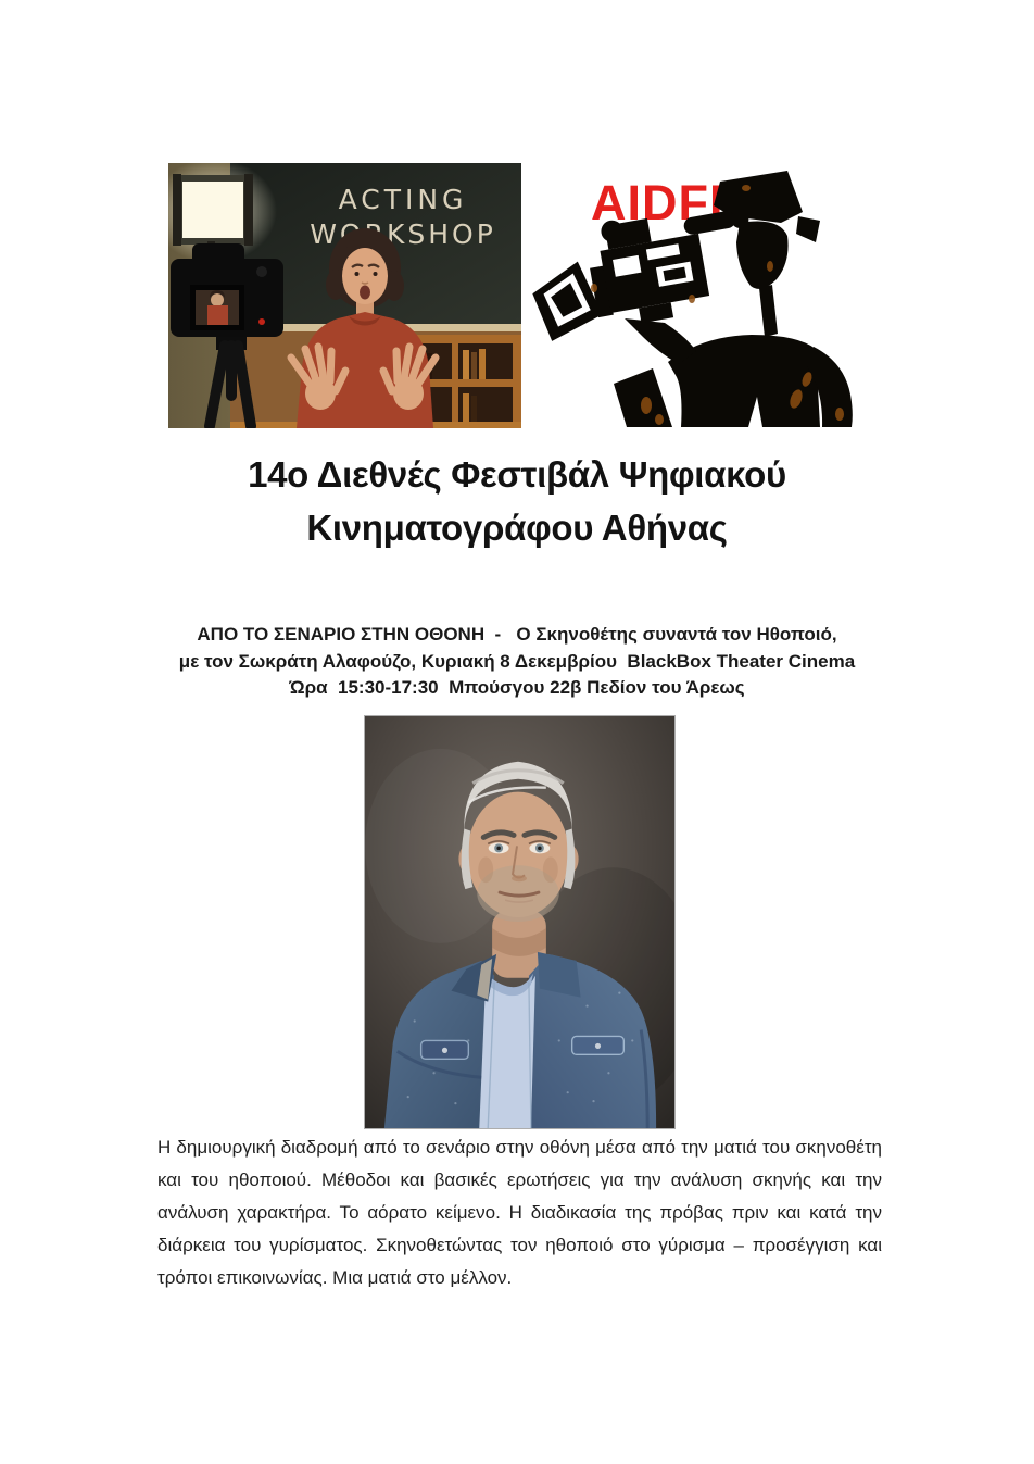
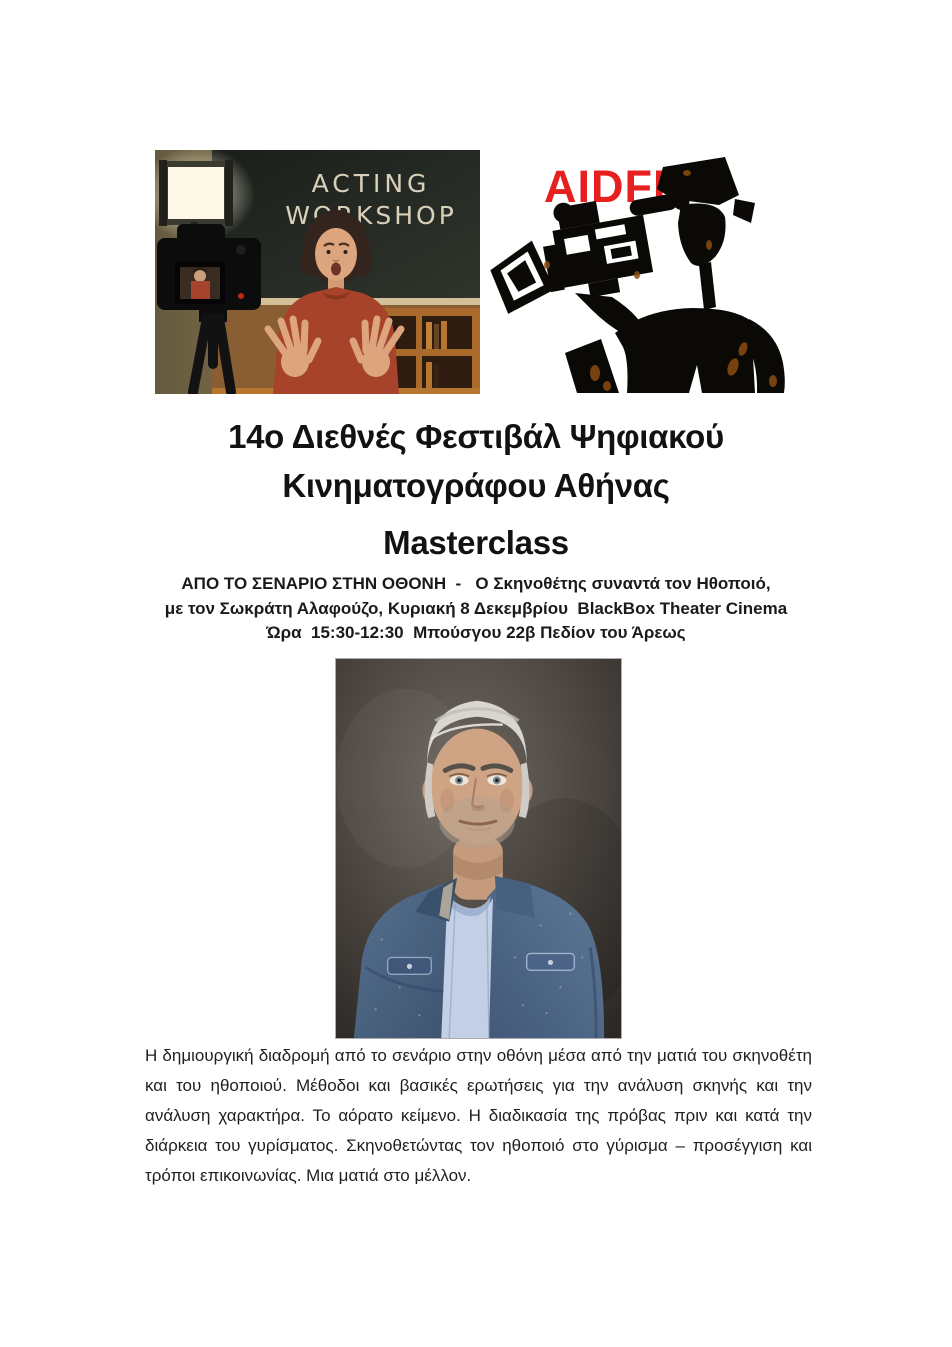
  ACTING
  WKSHOP
  AIDF
  14ο Διεθνές Φεστιβάλ Ψηφιακού
  Κινηματογράφου Αθήνας
+ Masterclass
  ΑΠΟ ΤΟ ΣΕΝΑΡΙΟ ΣΤΗΝ ΟΘΟΝΗ - Ο Σκηνοθέτης συναντά τον Ηθοποιό,
  με τον Σωκράτη Αλαφούζο, Κυριακή 8 Δεκεμβρίου BlackBox Theater Cinema
- Ώρα 15:30-17:30 Μπούσγου 22β Πεδίον του Άρεως
+ Ώρα 15:30-12:30 Μπούσγου 22β Πεδίον του Άρεως
  Η δημιουργική διαδρομή από το σενάριο στην οθόνη μέσα από την ματιά του σκηνοθέτη και του ηθοποιού. Μέθοδοι και βασικές ερωτήσεις για την ανάλυση σκηνής και την ανάλυση χαρακτήρα. Το αόρατο κείμενο. Η διαδικασία της πρόβας πριν και κατά την διάρκεια του γυρίσματος. Σκηνοθετώντας τον ηθοποιό στο γύρισμα – προσέγγιση και τρόποι επικοινωνίας. Μια ματιά στο μέλλον.
